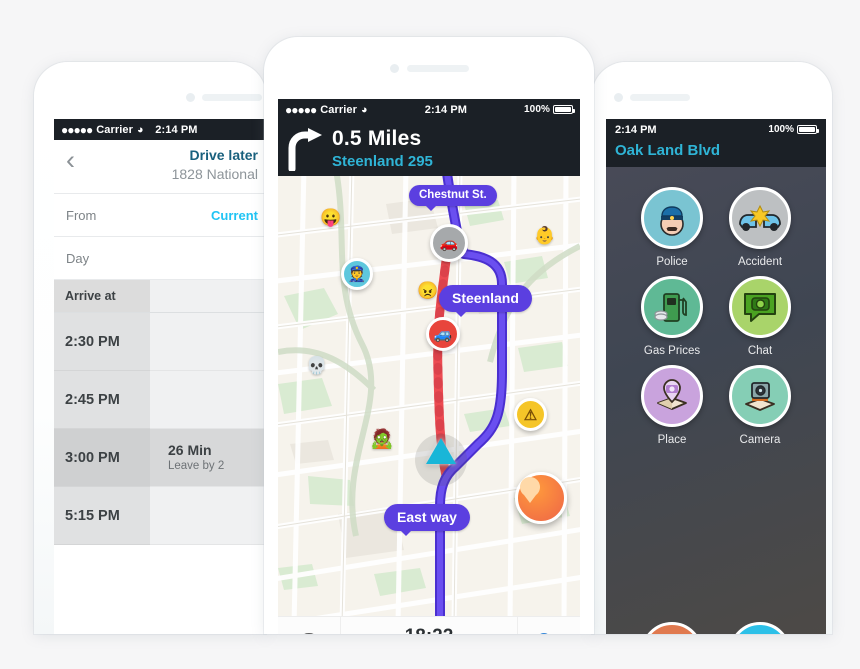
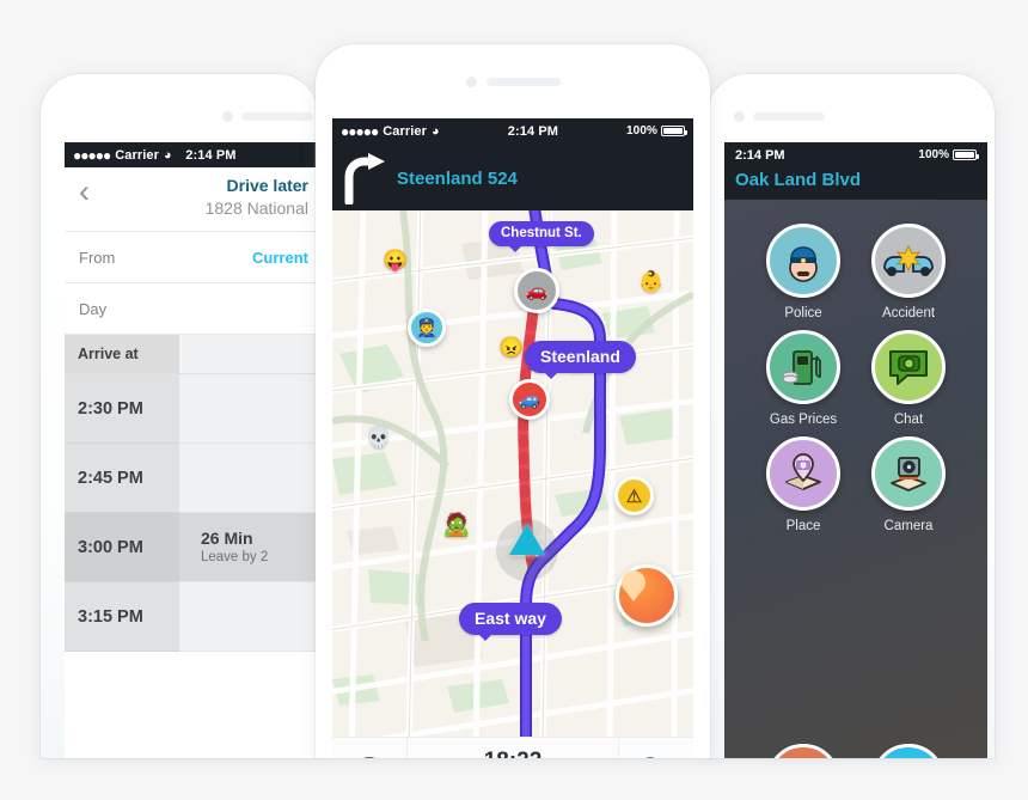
  ●●●●●
  Carrier
  ◕
  2:14 PM
  ‹
  Drive later
  1828 National
  From
  Current
  Day
  Arrive at
  2:30 PM
  2:45 PM
  3:00 PM
  26 Min
  Leave by 2
- 5:15 PM
+ 3:15 PM
  2:14 PM
  100%
  Oak Land Blvd
  Police
  Accident
  Gas Prices
  Chat
  Place
  Camera
  ●●●●●
  Carrier
  ◕
  2:14 PM
  100%
- 0.5 Miles
- Steenland 295
+ Steenland 524
  😛
  👶
  😠
  💀
  🧟
  🚗
  👮
  🚙
  ⚠
  Chestnut St.
  Steenland
  East way
